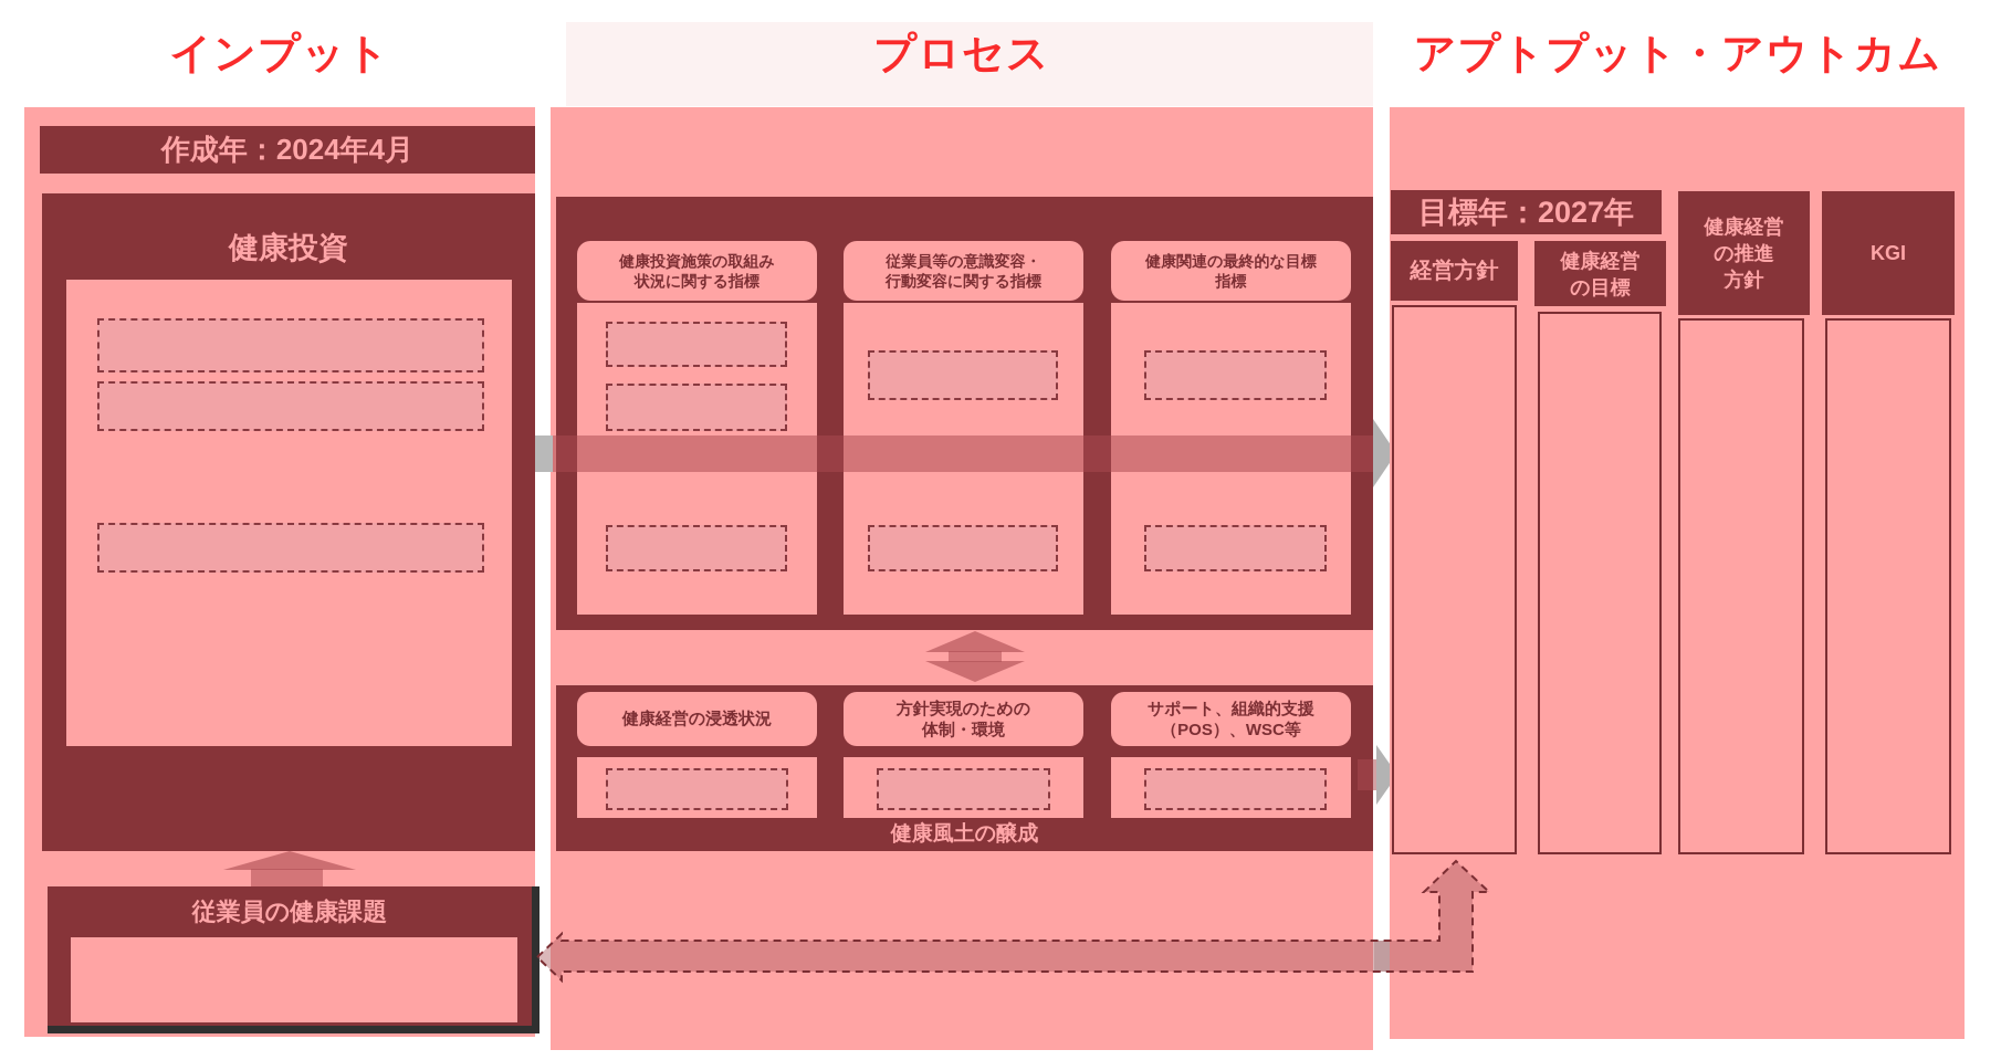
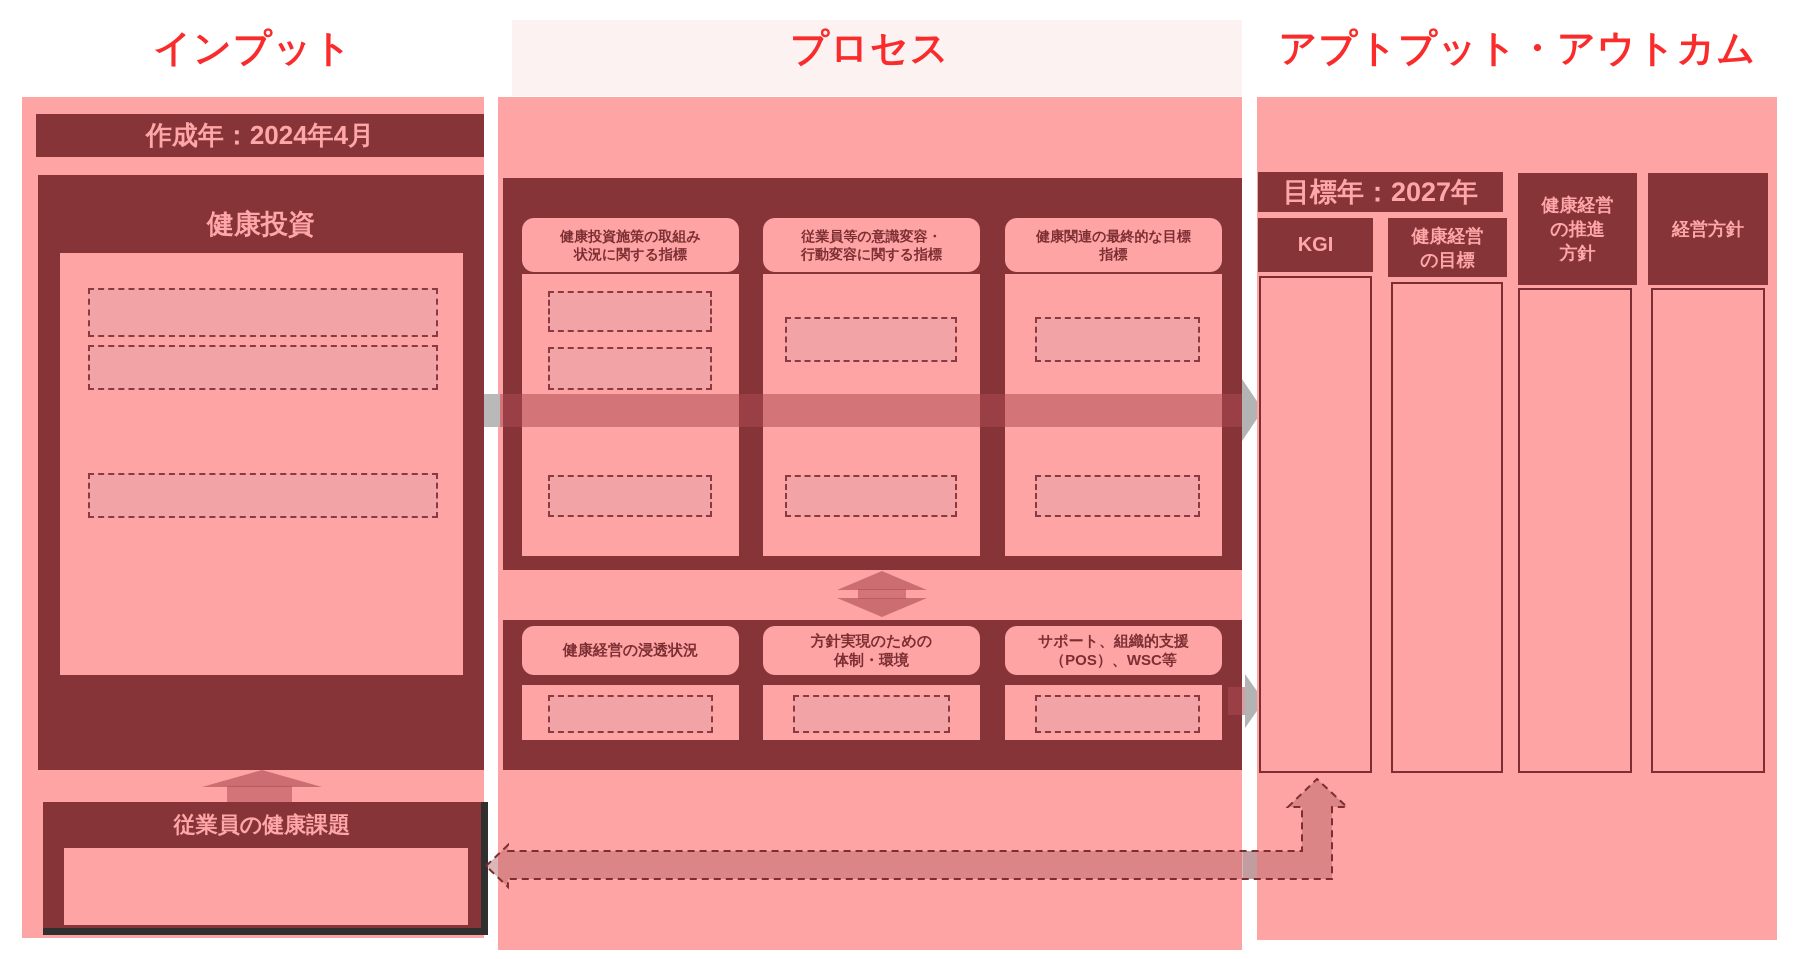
  インプット
  プロセス
  アプトプット・アウトカム
  作成年：2024年4月
  健康投資
  従業員の健康課題
  健康投資施策の取組み
  状況に関する指標
  従業員等の意識変容・
  行動変容に関する指標
  健康関連の最終的な目標
  指標
  健康経営の浸透状況
  方針実現のための
  体制・環境
  サポート、組織的支援
  （POS）、WSC等
- 健康風土の醸成
  目標年：2027年
- 経営方針
+ KGI
  健康経営
  の目標
  健康経営
  の推進
  方針
- KGI
+ 経営方針
